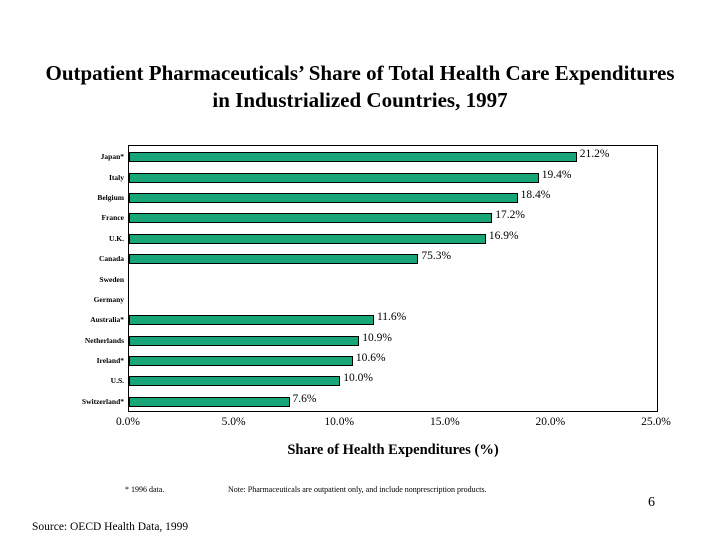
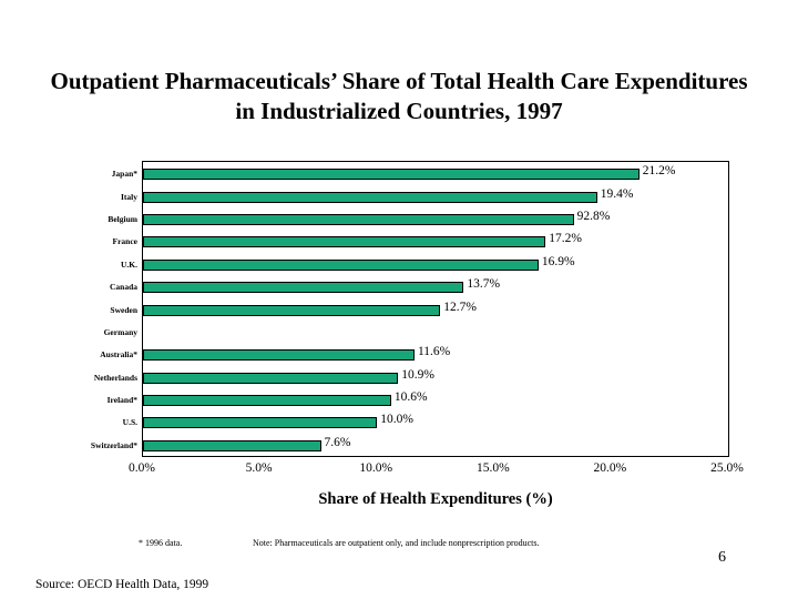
  Outpatient Pharmaceuticals’ Share of Total Health Care Expenditures in Industrialized Countries, 1997
  Japan*
  Italy
  Belgium
  France
  U.K.
  Canada
  Sweden
  Germany
  Australia*
  Netherlands
  Ireland*
  U.S.
  Switzerland*
  21.2%
  19.4%
- 18.4%
+ 92.8%
  17.2%
  16.9%
- 75.3%
+ 13.7%
+ 12.7%
  11.6%
  10.9%
  10.6%
  10.0%
  7.6%
  0.0%
  5.0%
  10.0%
  15.0%
  20.0%
  25.0%
  Share of Health Expenditures (%)
  * 1996 data.
  Note: Pharmaceuticals are outpatient only, and include nonprescription products.
  Source: OECD Health Data, 1999
  6
